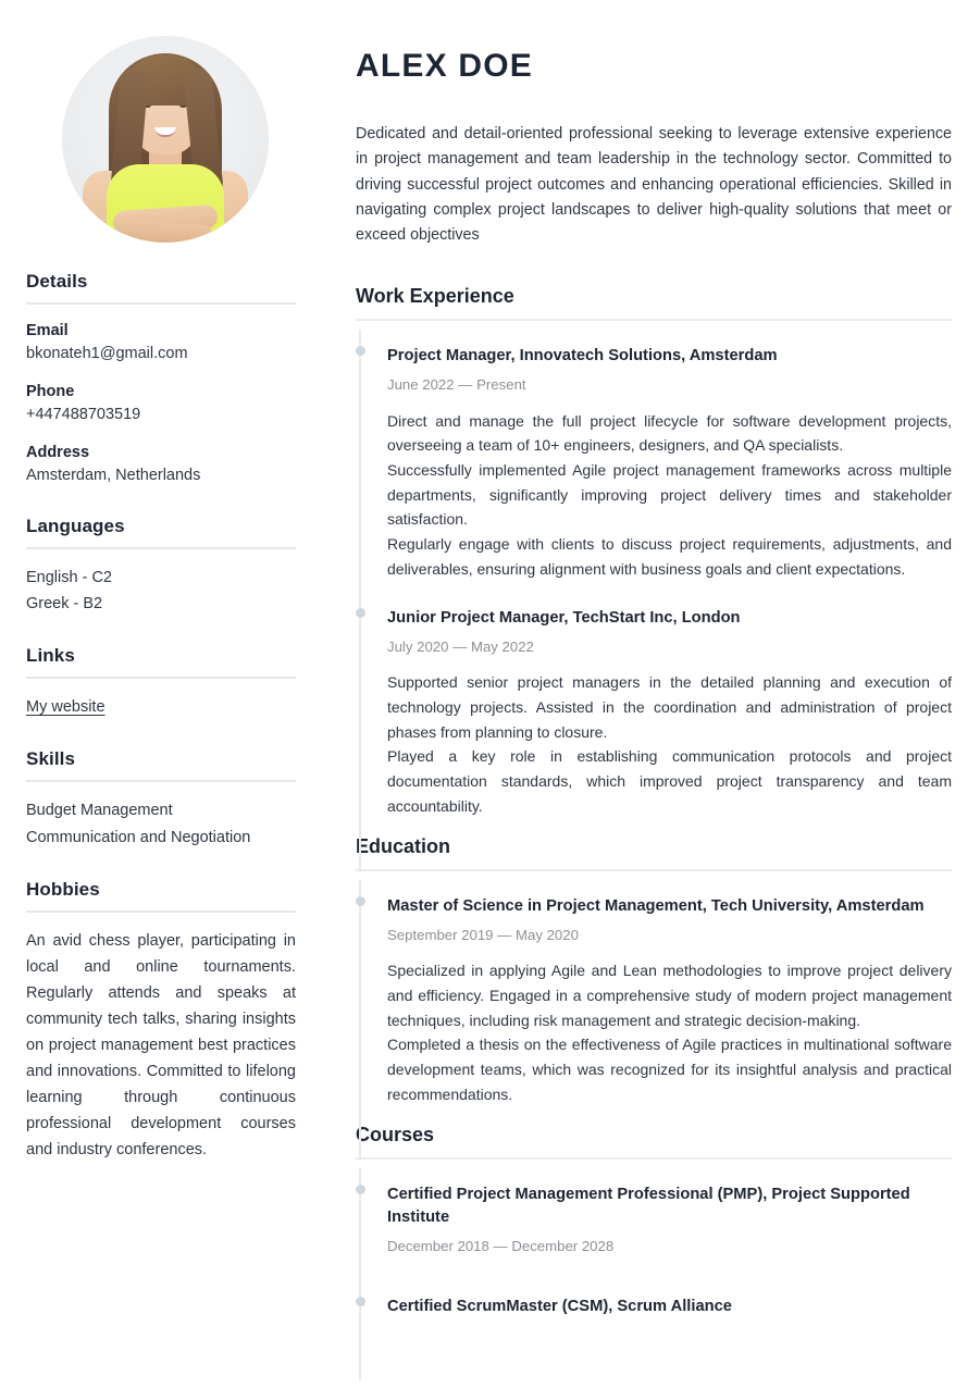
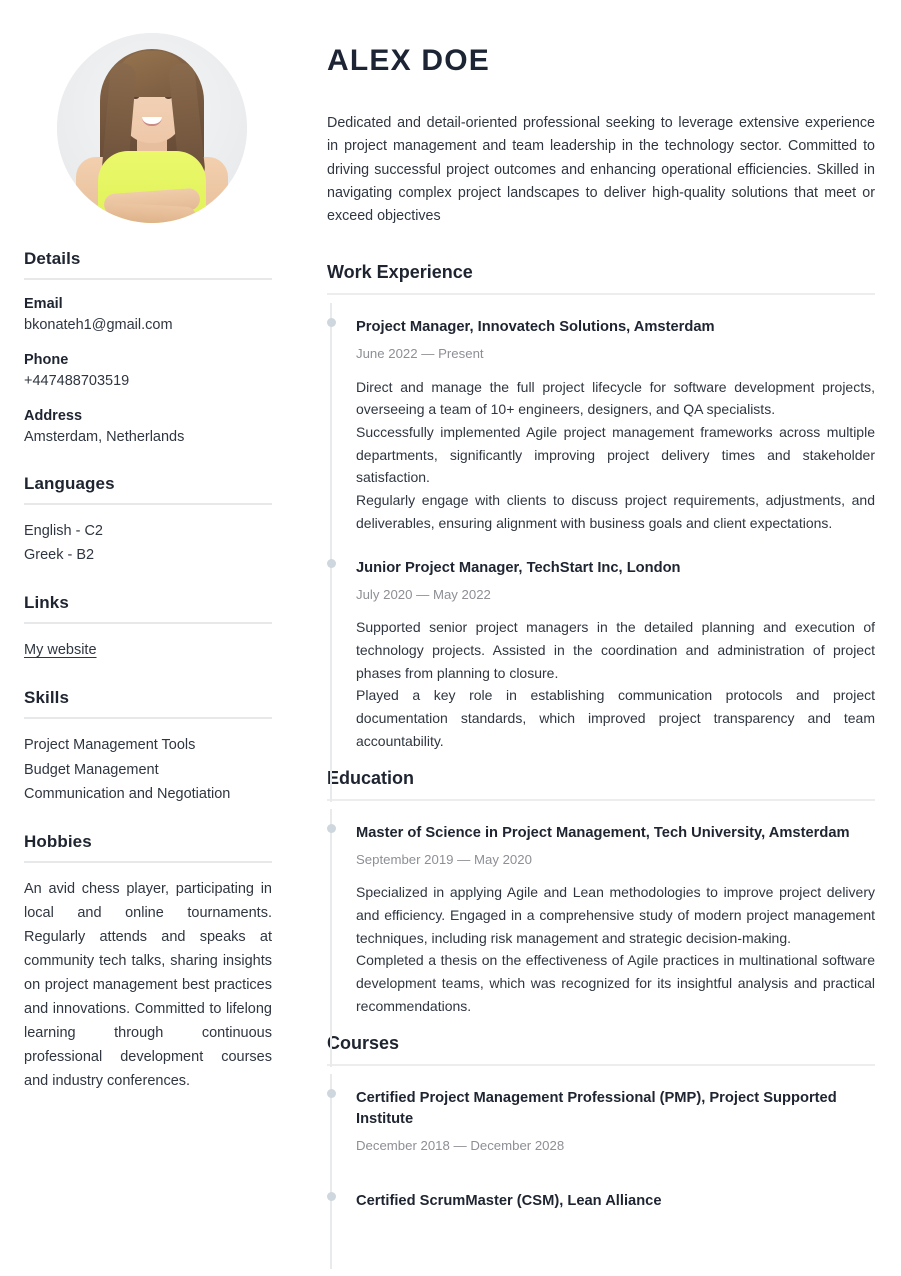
  Details
  Email
  bkonateh1@gmail.com
  Phone
  +447488703519
  Address
  Amsterdam, Netherlands
  Languages
  English - C2
  Greek - B2
  Links
  My website
  Skills
+ Project Management Tools
  Budget Management
  Communication and Negotiation
  Hobbies
  An avid chess player, participating in local and online tournaments. Regularly attends and speaks at community tech talks, sharing insights on project management best practices and innovations. Committed to lifelong learning through continuous professional development courses and industry conferences.
  ALEX DOE
  Dedicated and detail-oriented professional seeking to leverage extensive experience in project management and team leadership in the technology sector. Committed to driving successful project outcomes and enhancing operational efficiencies. Skilled in navigating complex project landscapes to deliver high-quality solutions that meet or exceed objectives
  Work Experience
  Project Manager, Innovatech Solutions, Amsterdam
  June 2022 — Present
  Direct and manage the full project lifecycle for software development projects, overseeing a team of 10+ engineers, designers, and QA specialists.
  Successfully implemented Agile project management frameworks across multiple departments, significantly improving project delivery times and stakeholder satisfaction.
  Regularly engage with clients to discuss project requirements, adjustments, and deliverables, ensuring alignment with business goals and client expectations.
  Junior Project Manager, TechStart Inc, London
  July 2020 — May 2022
  Supported senior project managers in the detailed planning and execution of technology projects. Assisted in the coordination and administration of project phases from planning to closure.
  Played a key role in establishing communication protocols and project documentation standards, which improved project transparency and team accountability.
  Education
  Master of Science in Project Management, Tech University, Amsterdam
  September 2019 — May 2020
  Specialized in applying Agile and Lean methodologies to improve project delivery and efficiency. Engaged in a comprehensive study of modern project management techniques, including risk management and strategic decision-making.
  Completed a thesis on the effectiveness of Agile practices in multinational software development teams, which was recognized for its insightful analysis and practical recommendations.
  Courses
  Certified Project Management Professional (PMP), Project Supported Institute
  December 2018 — December 2028
- Certified ScrumMaster (CSM), Scrum Alliance
+ Certified ScrumMaster (CSM), Lean Alliance
